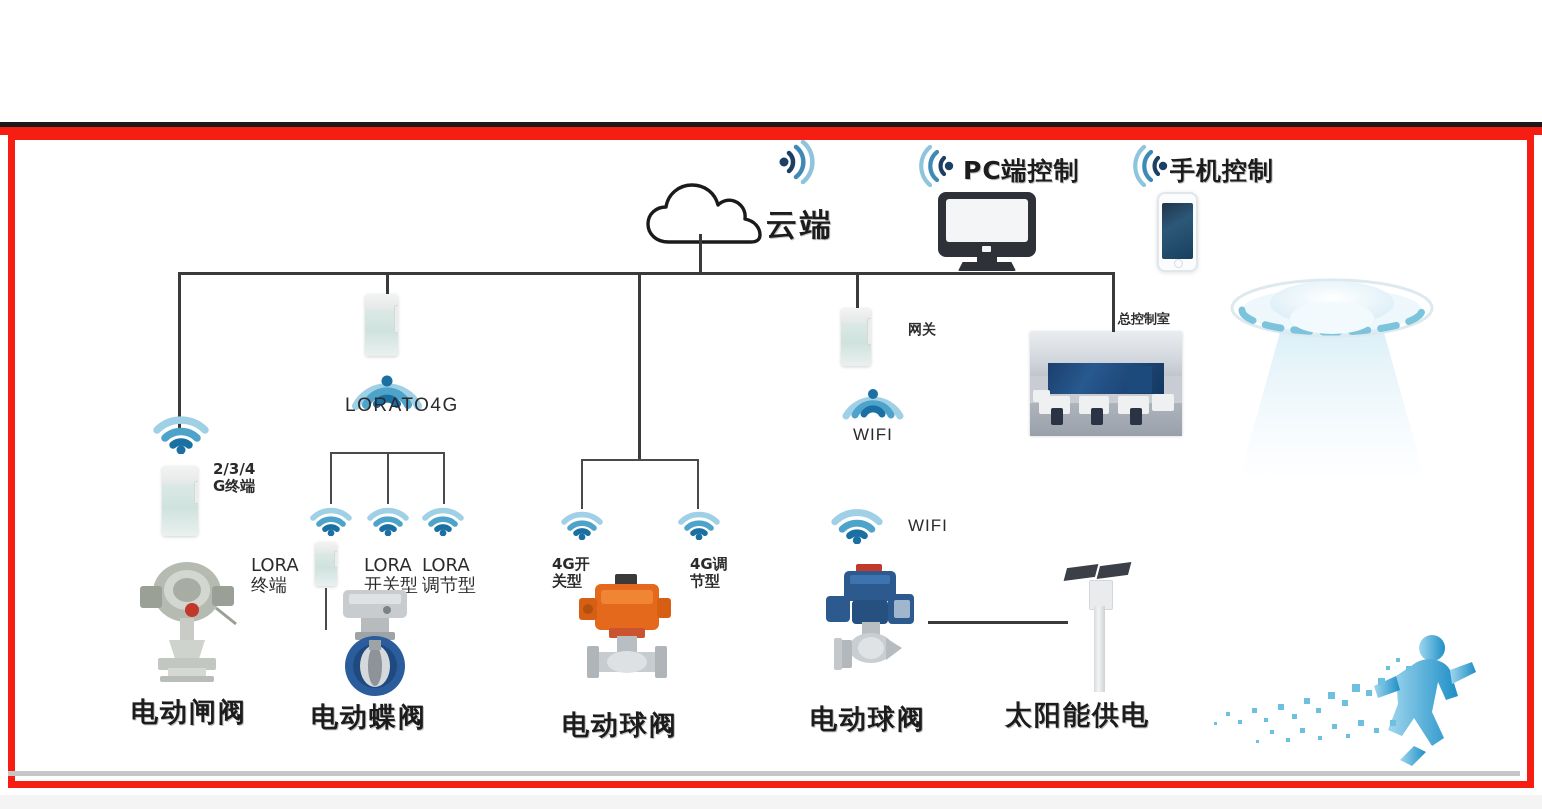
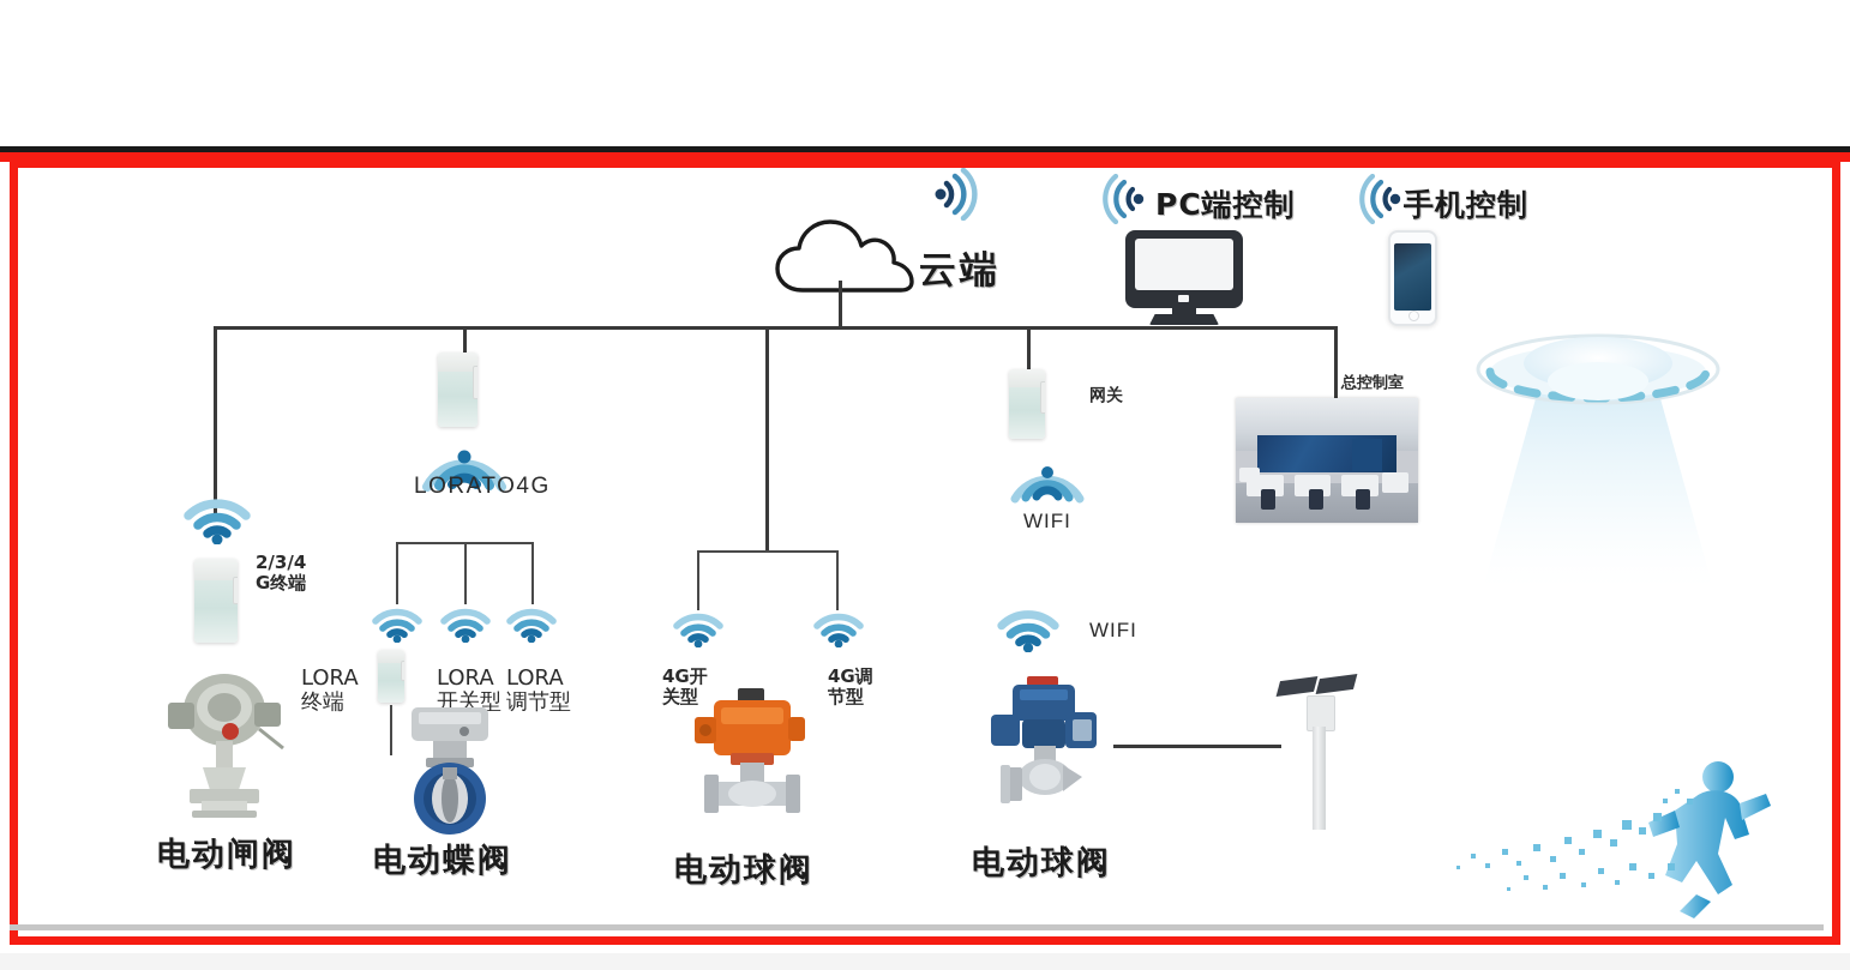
  云端
  PC端控制
  手机控制
  网关
  WIFI
  总控制室
  LORATO4G
  2/3/4
  G终端
  LORA
  终端
  LORA
  开关型
  LORA
  调节型
  4G开
  关型
  4G调
  节型
  WIFI
  电动闸阀
  电动蝶阀
  电动球阀
  电动球阀
- 太阳能供电
